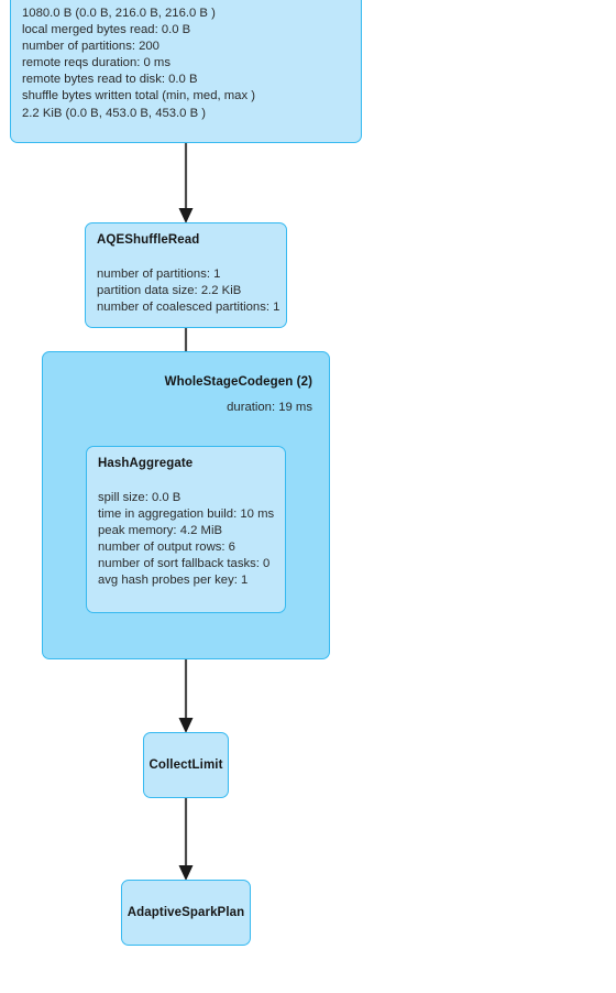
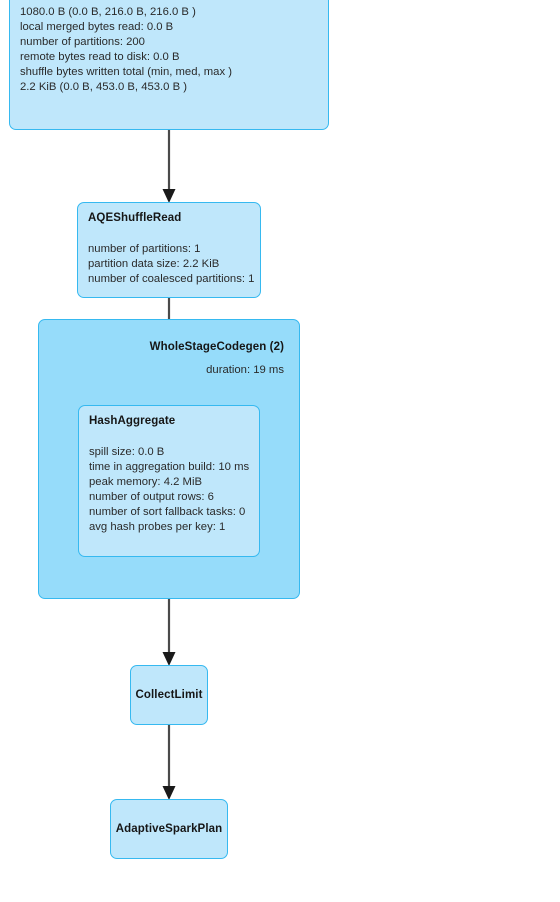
  1080.0 B (0.0 B, 216.0 B, 216.0 B )
  local merged bytes read: 0.0 B
  number of partitions: 200
- remote reqs duration: 0 ms
  remote bytes read to disk: 0.0 B
  shuffle bytes written total (min, med, max )
  2.2 KiB (0.0 B, 453.0 B, 453.0 B )
  AQEShuffleRead
  number of partitions: 1
  partition data size: 2.2 KiB
  number of coalesced partitions: 1
  WholeStageCodegen (2)
  duration: 19 ms
  HashAggregate
  spill size: 0.0 B
  time in aggregation build: 10 ms
  peak memory: 4.2 MiB
  number of output rows: 6
  number of sort fallback tasks: 0
  avg hash probes per key: 1
  CollectLimit
  AdaptiveSparkPlan
